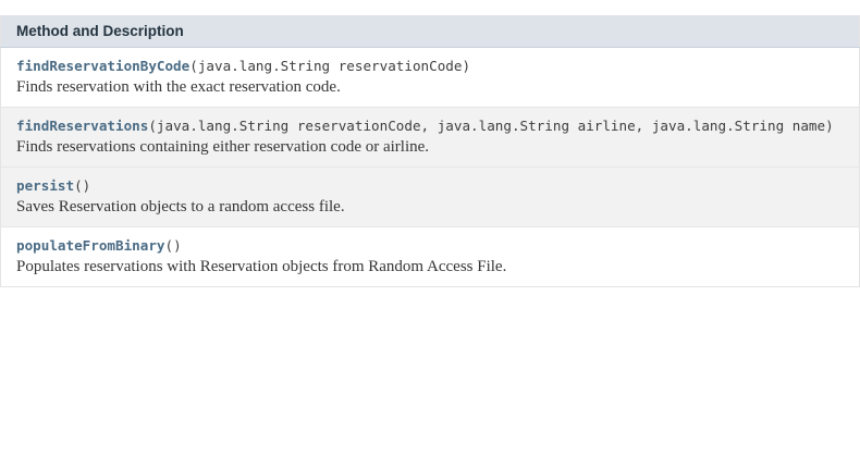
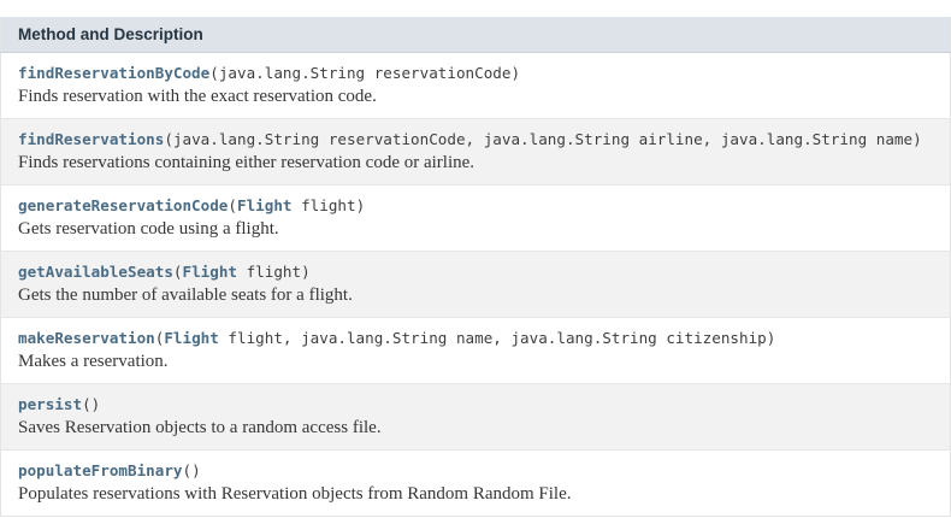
  Method and Description
  findReservationByCode(java.lang.String reservationCode) Finds reservation with the exact reservation code.
  findReservations(java.lang.String reservationCode, java.lang.String airline, java.lang.String name) Finds reservations containing either reservation code or airline.
+ generateReservationCode(Flight flight) Gets reservation code using a flight.
+ getAvailableSeats(Flight flight) Gets the number of available seats for a flight.
+ makeReservation(Flight flight, java.lang.String name, java.lang.String citizenship) Makes a reservation.
  persist() Saves Reservation objects to a random access file.
- populateFromBinary() Populates reservations with Reservation objects from Random Access File.
+ populateFromBinary() Populates reservations with Reservation objects from Random Random File.
